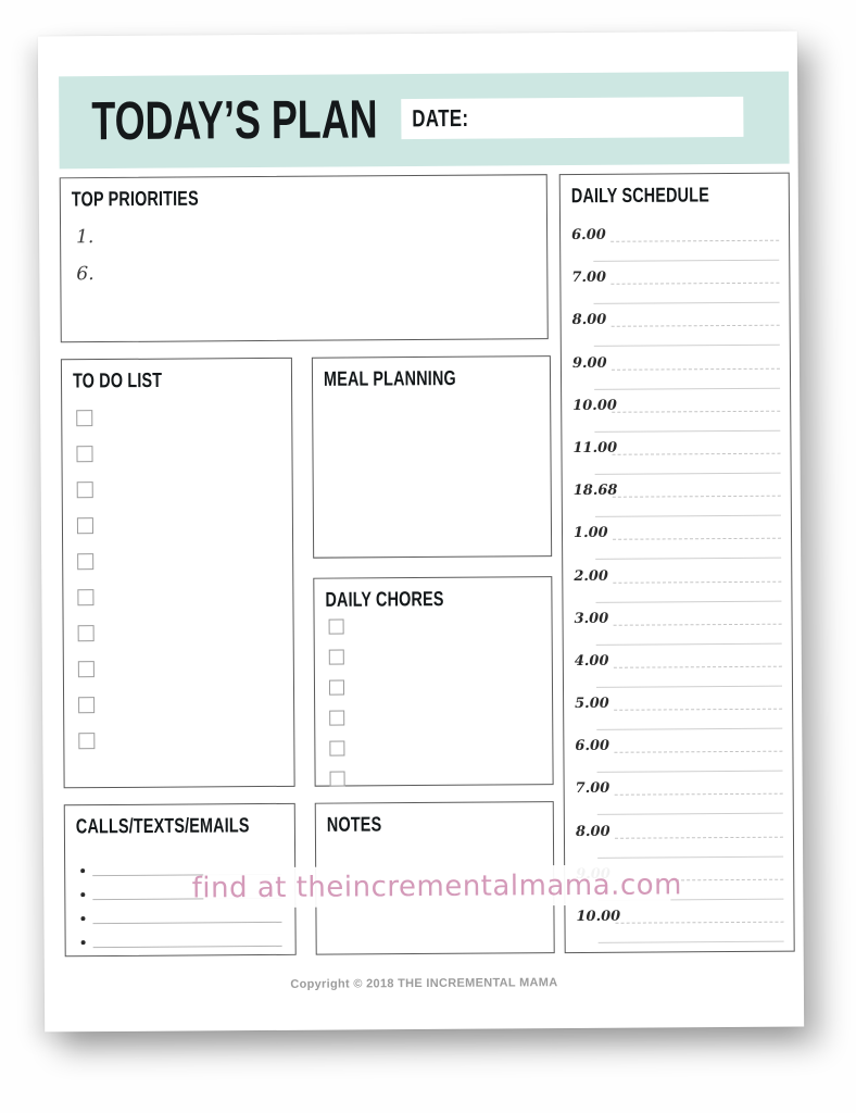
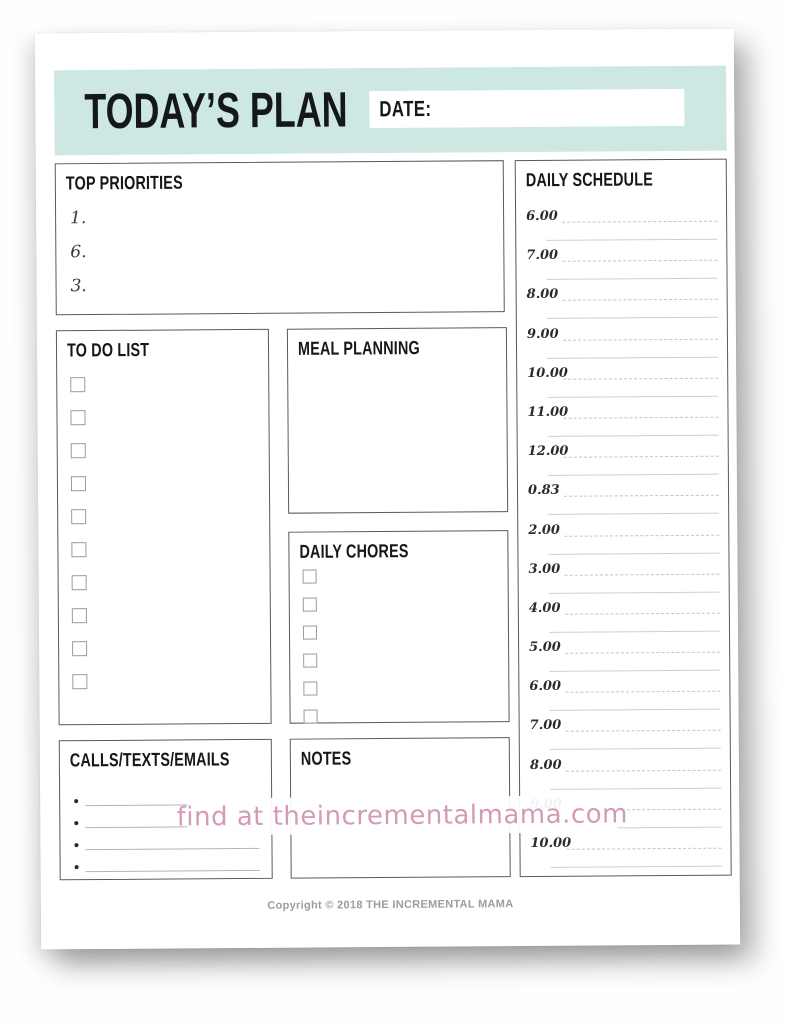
  TODAY’S PLAN
  DATE:
  TOP PRIORITIES
  1.
  6.
+ 3.
  TO DO LIST
  MEAL PLANNING
  DAILY CHORES
  CALLS/TEXTS/EMAILS
  NOTES
  DAILY SCHEDULE
  6.00
  7.00
  8.00
  9.00
  10.00
  11.00
- 18.68
+ 12.00
- 1.00
+ 0.83
  2.00
  3.00
  4.00
  5.00
  6.00
  7.00
  8.00
  10.00
  find at theincrementalmama.com
  Copyright © 2018 THE INCREMENTAL MAMA
